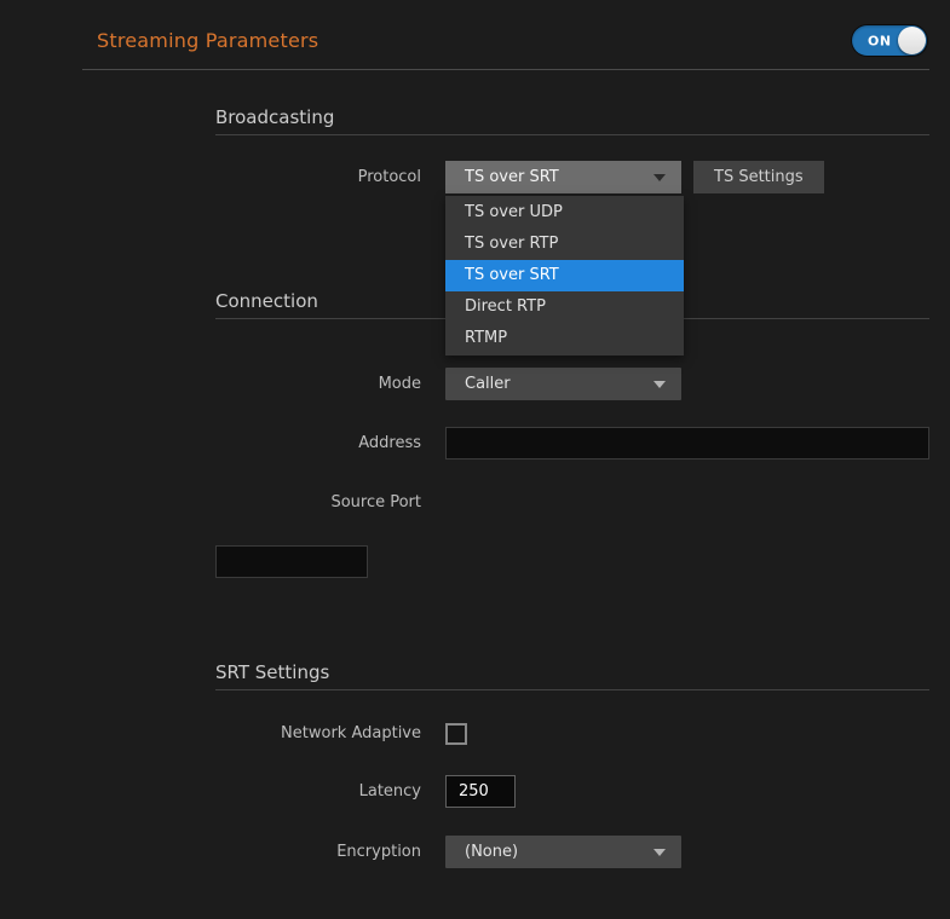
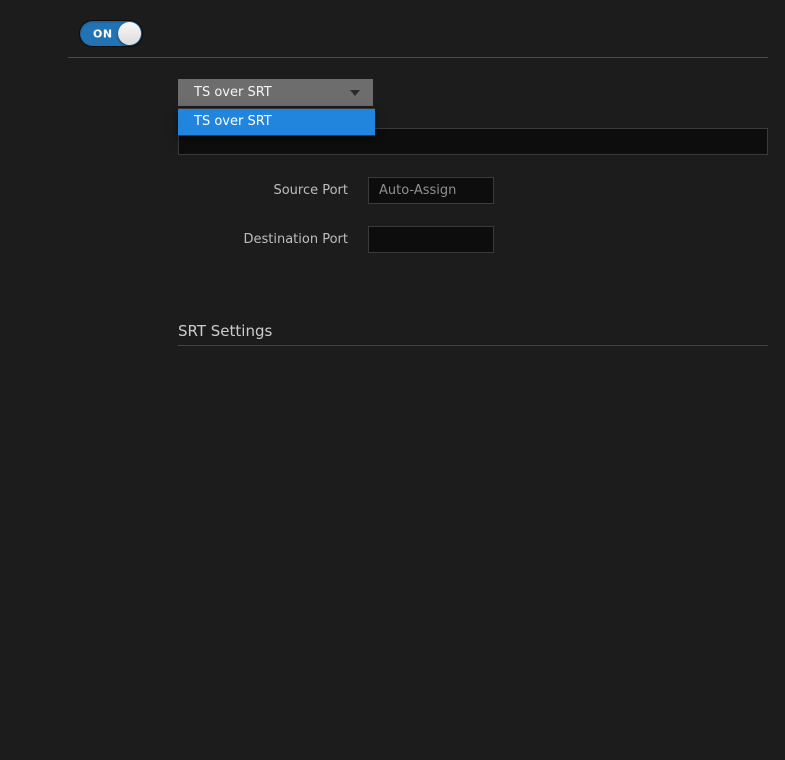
- Streaming Parameters
  ON
- Broadcasting
- Protocol
  TS over SRT
- TS over UDP
- TS over RTP
  TS over SRT
- Direct RTP
- RTMP
- TS Settings
- Connection
- Mode
- Caller
- Address
  Source Port
+ Auto-Assign
+ Destination Port
  SRT Settings
- Network Adaptive
- Latency
- 250
- Encryption
- (None)
